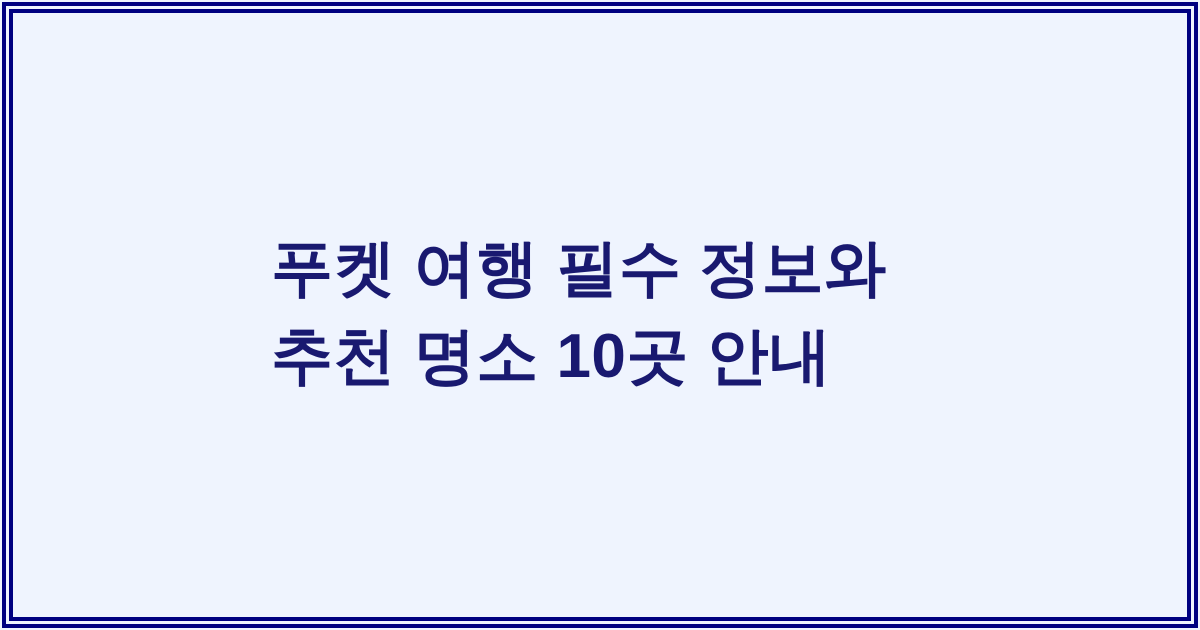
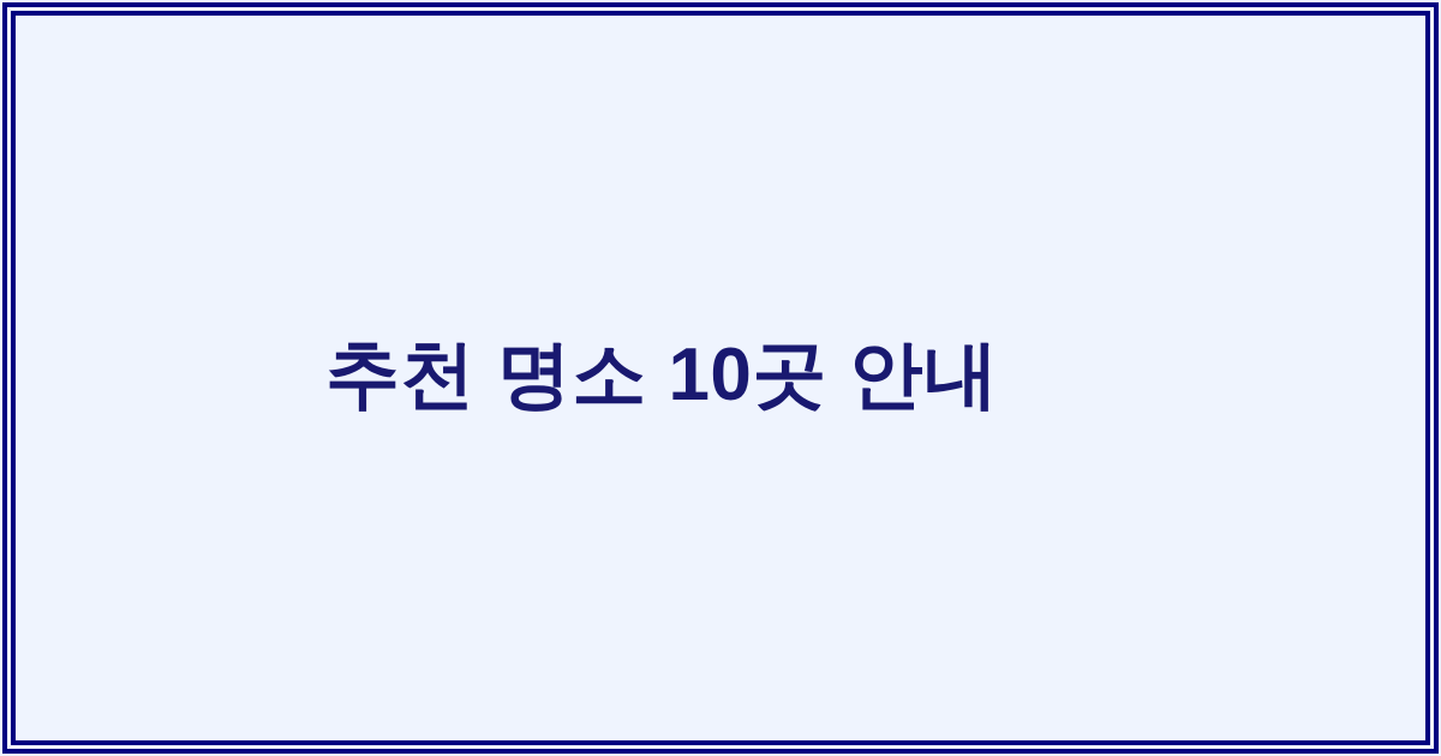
- 푸켓 여행 필수 정보와
  추천 명소 10곳 안내
